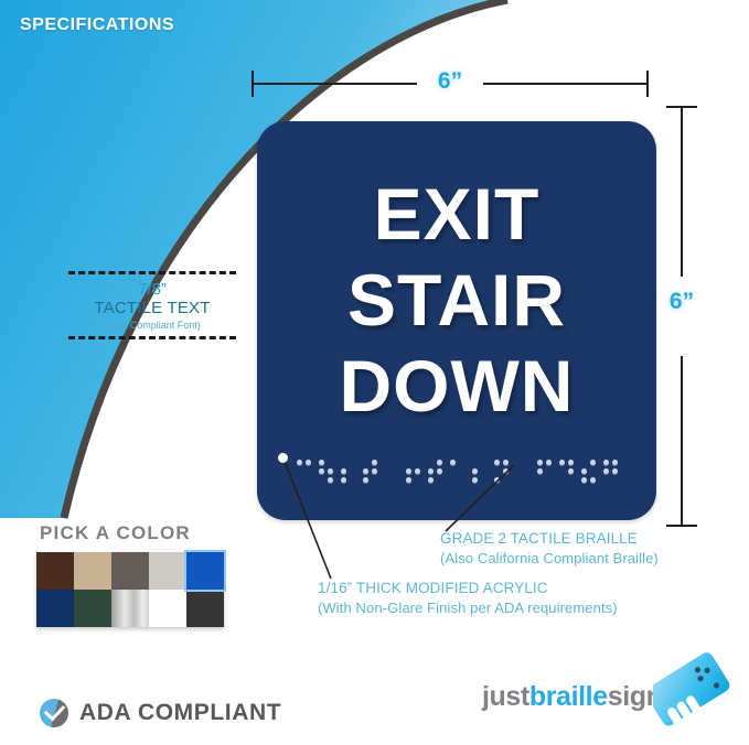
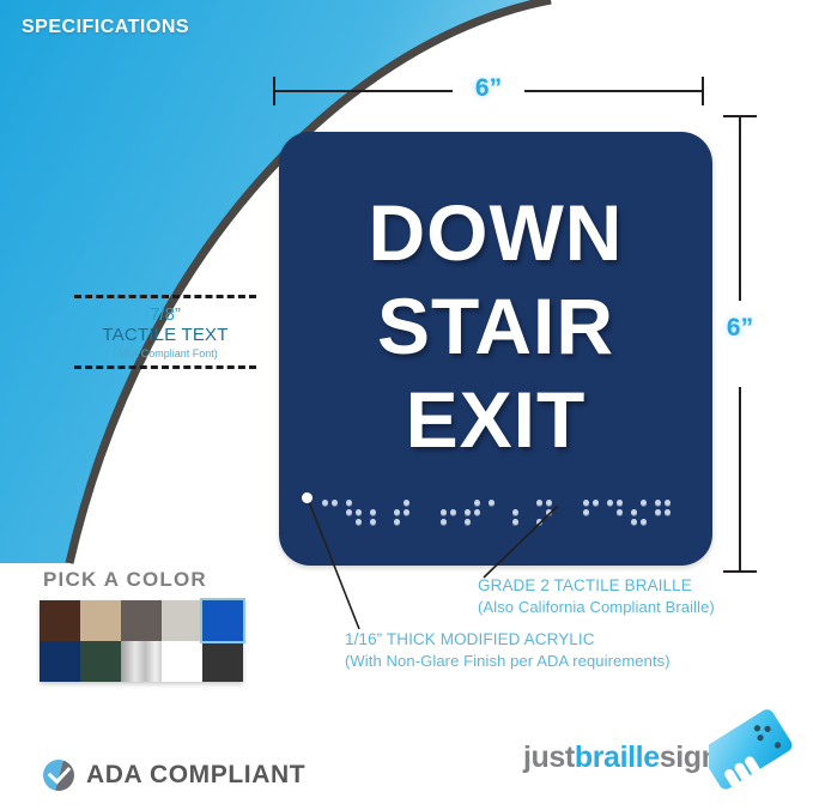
  SPECIFICATIONS
  6”
  6”
- EXIT
+ DOWN
  STAIR
- DOWN
+ EXIT
  7/8”
  TACTILE TEXT
  (ADA Compliant Font)
  GRADE 2 TACTILE BRAILLE
  (Also California Compliant Braille)
  1/16” THICK MODIFIED ACRYLIC
  (With Non-Glare Finish per ADA requirements)
  PICK A COLOR
  ADA COMPLIANT
  just
  braille
